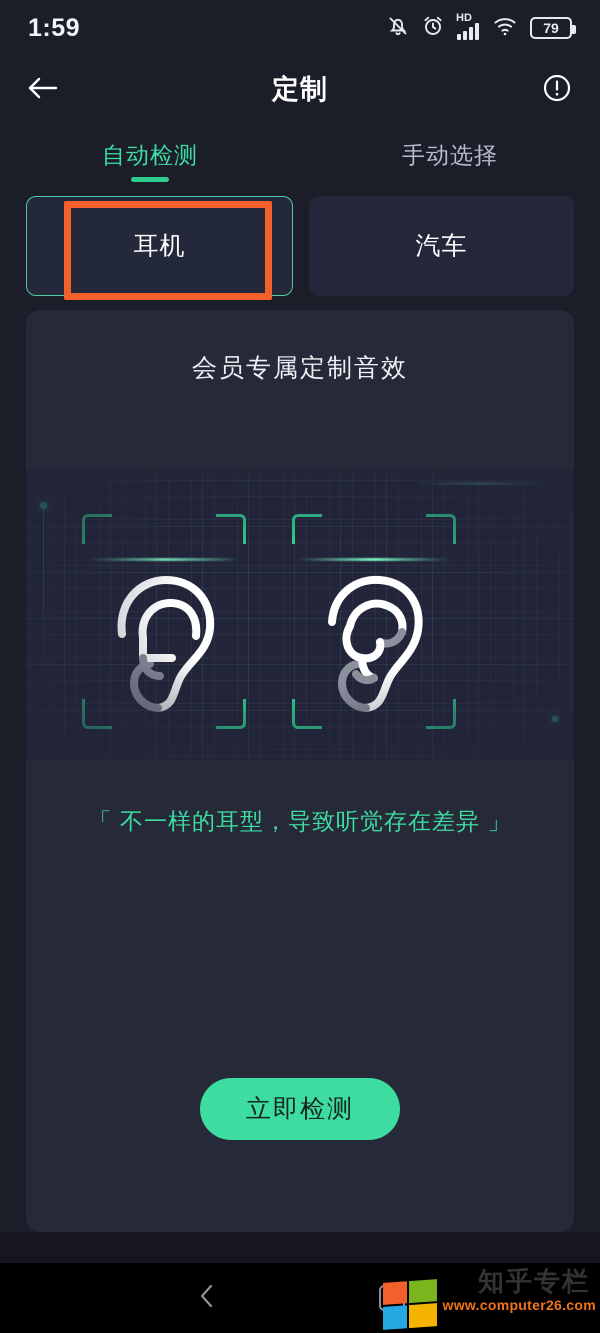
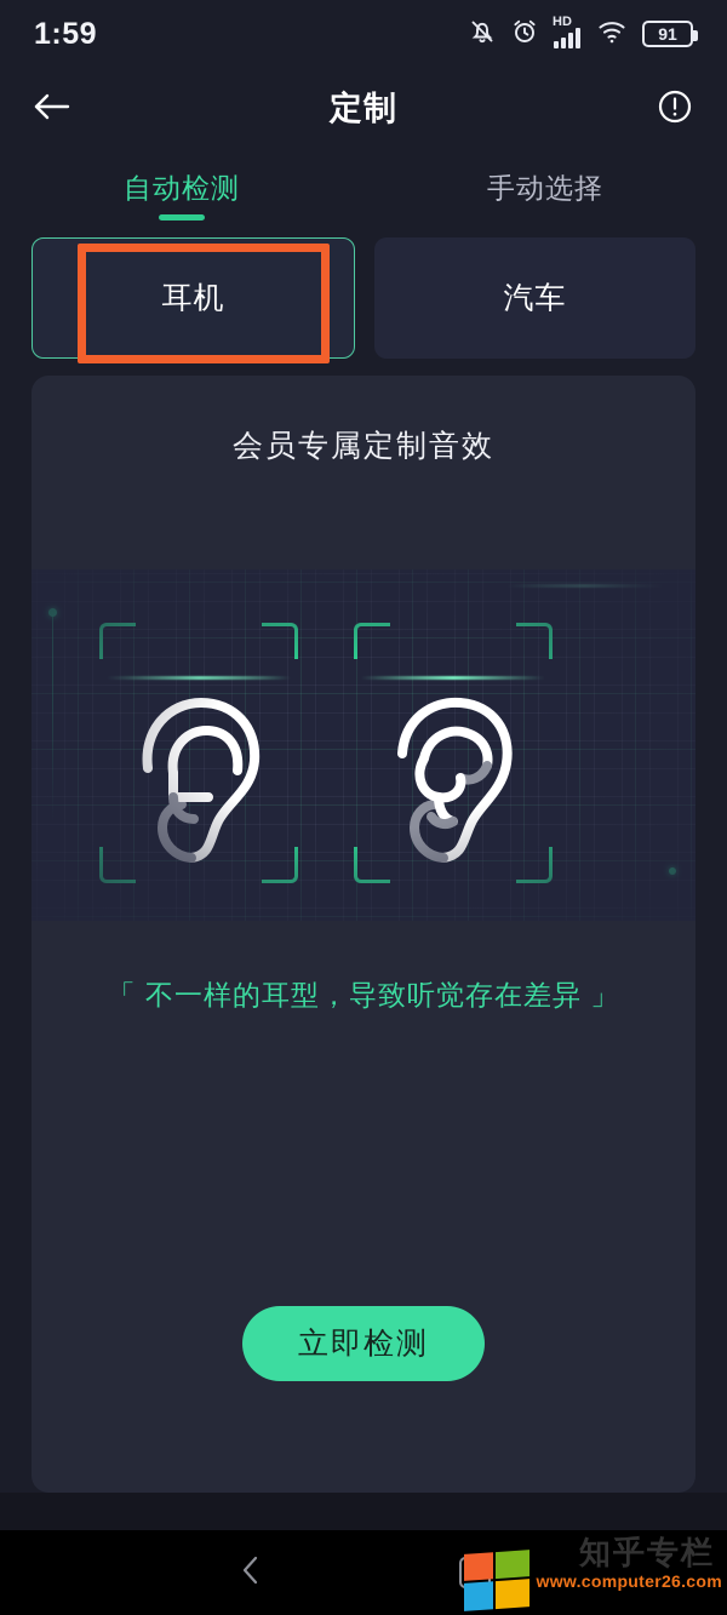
  1:59
  HD
- 79
+ 91
  定制
  自动检测
  手动选择
  耳机
  汽车
  会员专属定制音效
  「 不一样的耳型，导致听觉存在差异 」
  立即检测
  知乎专栏
  www.computer26.com
